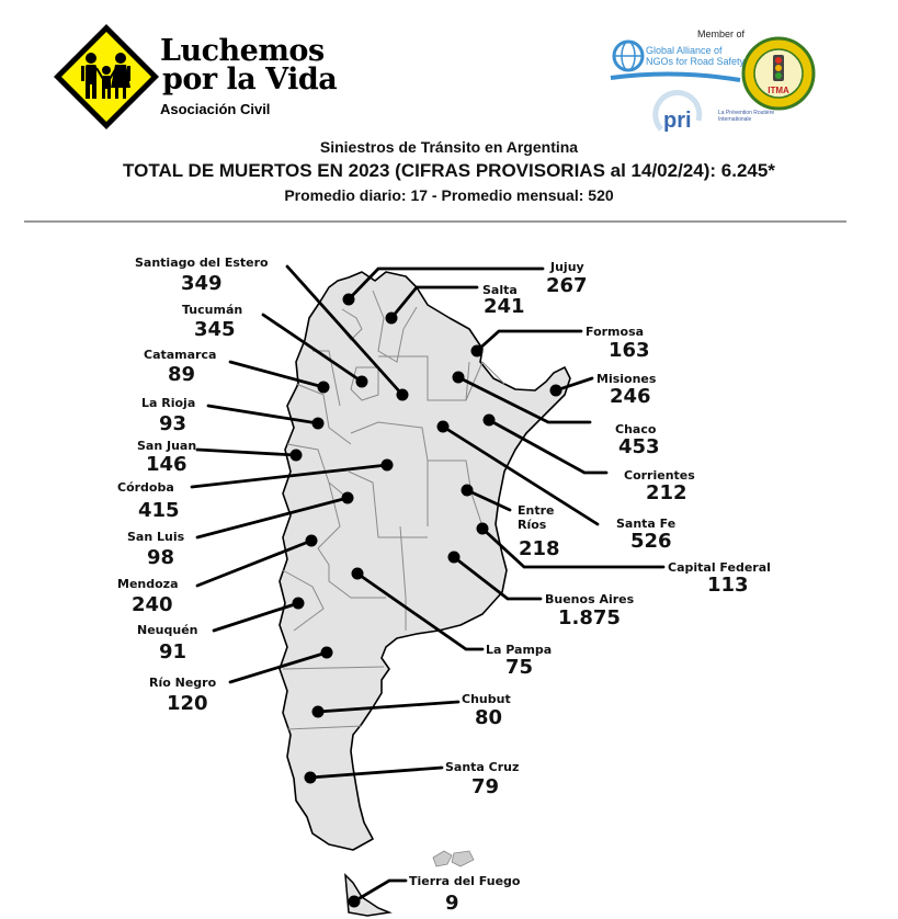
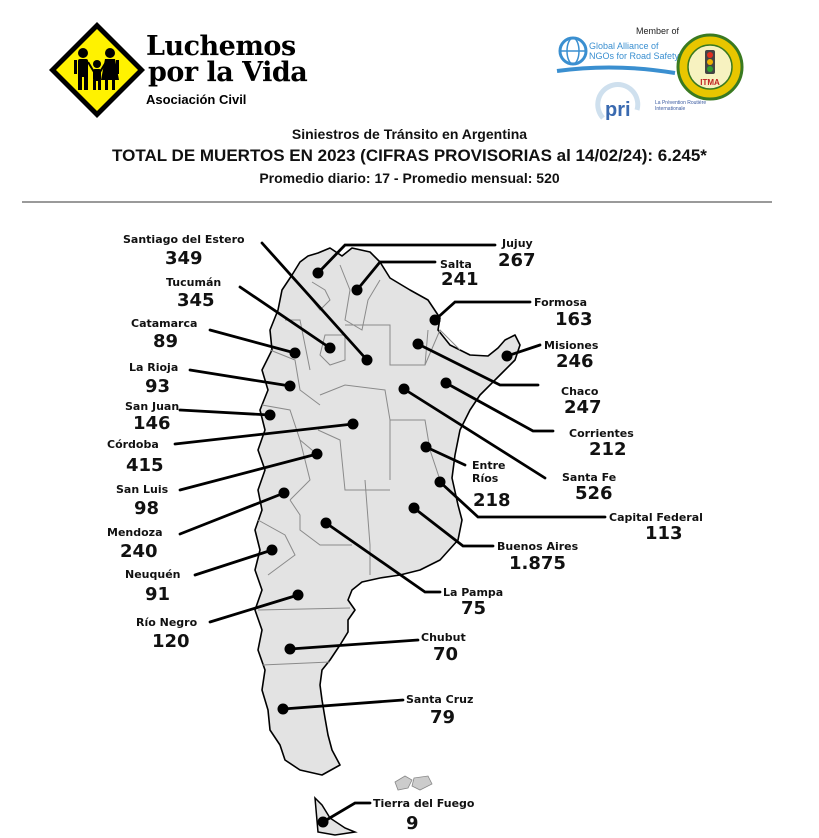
  Luchemos
  por la Vida
  Asociación Civil
  Member of
  Global Alliance of
  NGOs for Road Safety
  ITMA
  pri
  Siniestros de Tránsito en Argentina
  TOTAL DE MUERTOS EN 2023 (CIFRAS PROVISORIAS al 14/02/24): 6.245*
  Promedio diario: 17 - Promedio mensual: 520
  Santiago del Estero
  349
  Tucumán
  345
  Catamarca
  89
  La Rioja
  93
  San Juan
  146
  Córdoba
  415
  San Luis
  98
  Mendoza
  240
  Neuquén
  91
  Río Negro
  120
  Jujuy
  267
  Salta
  241
  Formosa
  163
  Misiones
  246
  Chaco
- 453
+ 247
  Corrientes
  212
  Entre
  Ríos
  218
  Santa Fe
  526
  Capital Federal
  113
  Buenos Aires
  1.875
  La Pampa
  75
  Chubut
- 80
+ 70
  Santa Cruz
  79
  Tierra del Fuego
  9
